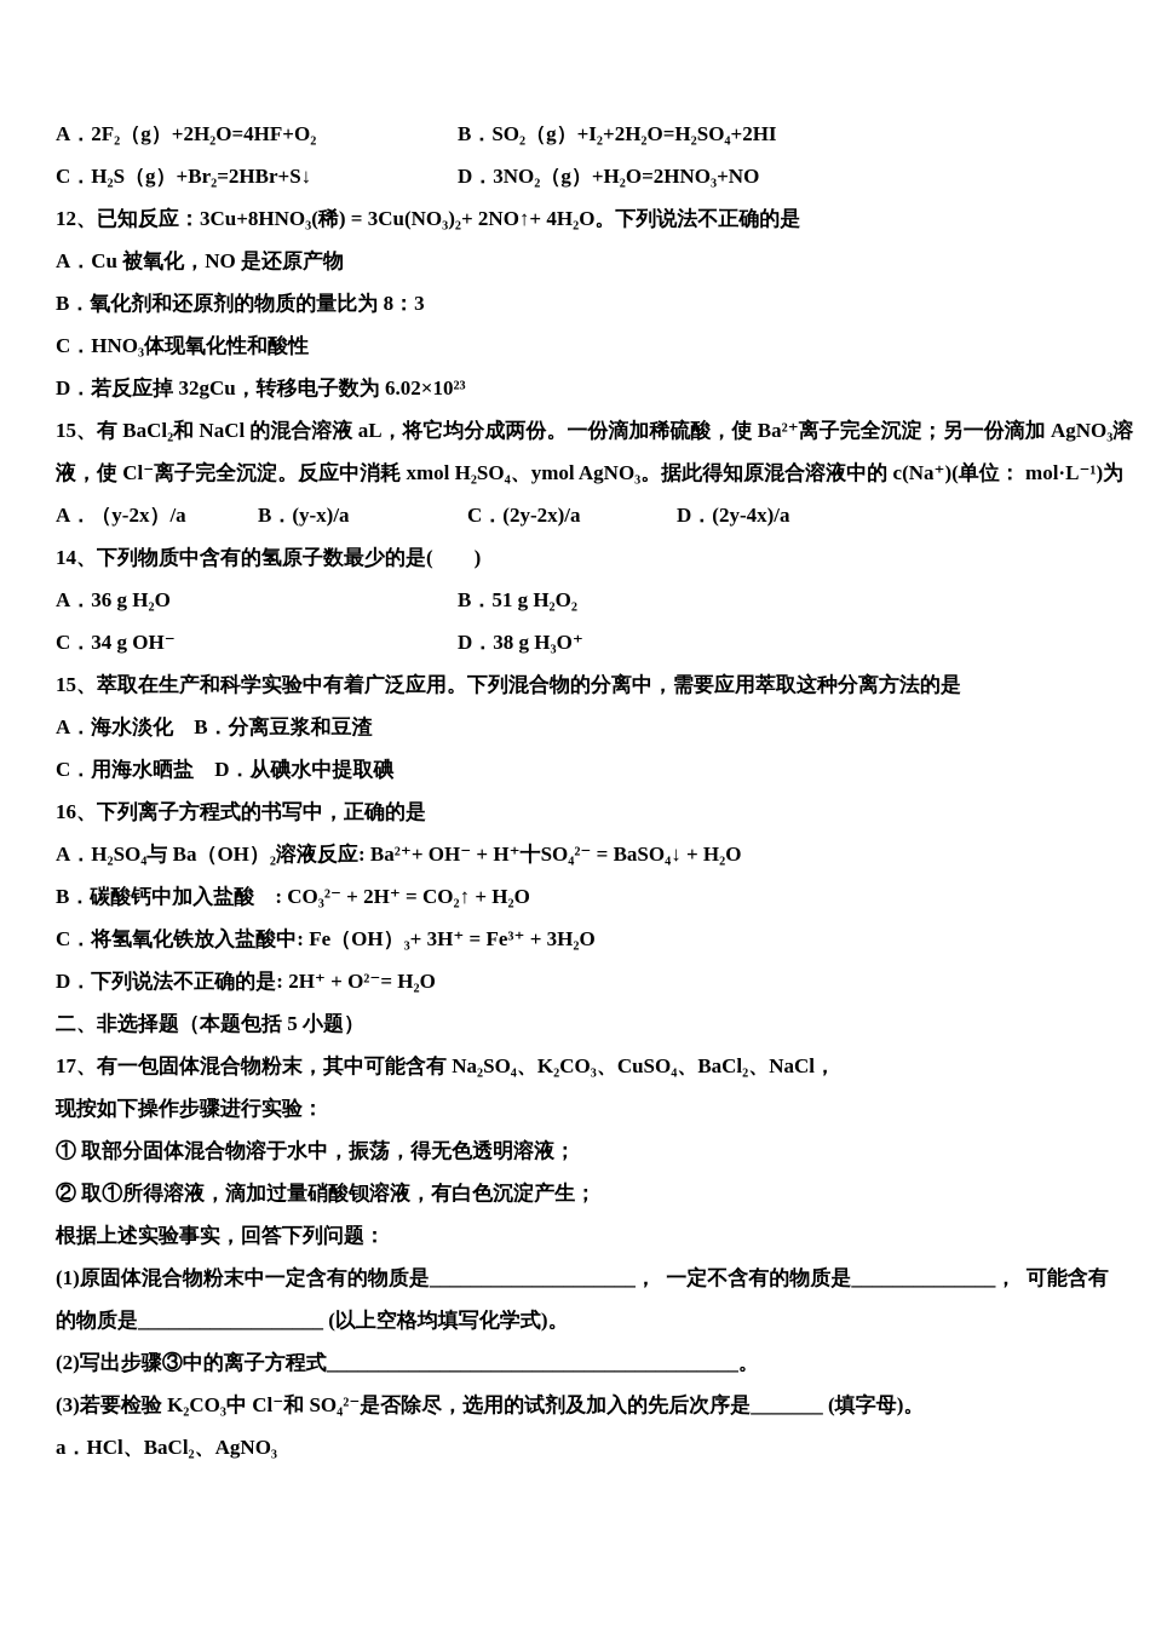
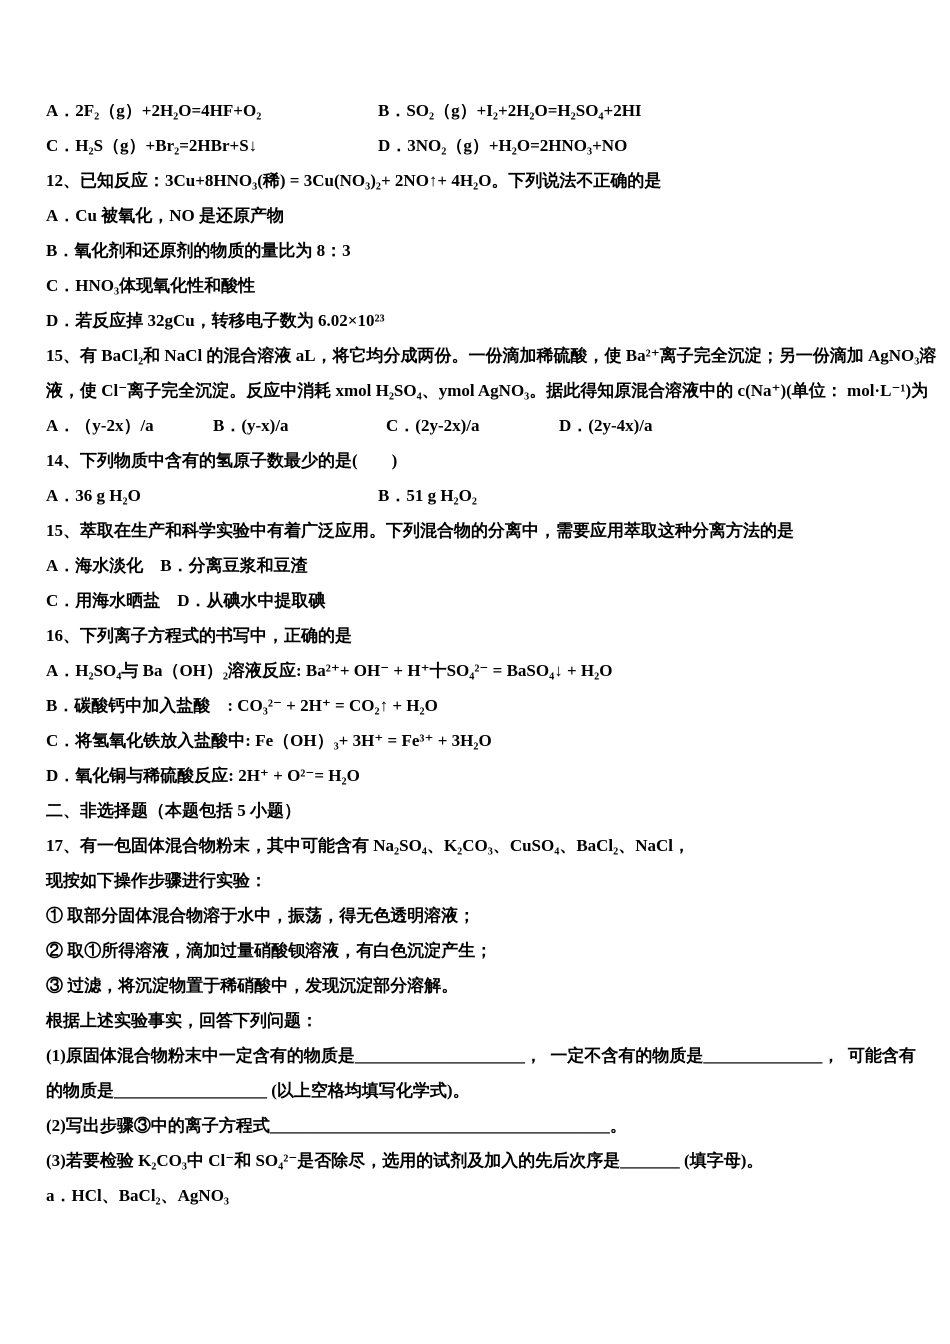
  A．2F₂（g）+2H₂O=4HF+O₂
  B．SO₂（g）+I₂+2H₂O=H₂SO₄+2HI
  C．H₂S（g）+Br₂=2HBr+S↓
  D．3NO₂（g）+H₂O=2HNO₃+NO
  12、已知反应：3Cu+8HNO₃(稀) = 3Cu(NO₃)₂+ 2NO↑+ 4H₂O。下列说法不正确的是
  A．Cu 被氧化，NO 是还原产物
  B．氧化剂和还原剂的物质的量比为 8：3
  C．HNO₃体现氧化性和酸性
  D．若反应掉 32gCu，转移电子数为 6.02×10²³
  15、有 BaCl₂和 NaCl 的混合溶液 aL，将它均分成两份。一份滴加稀硫酸，使 Ba²⁺离子完全沉淀；另一份滴加 AgNO₃溶
  液，使 Cl⁻离子完全沉淀。反应中消耗 xmol H₂SO₄、ymol AgNO₃。据此得知原混合溶液中的 c(Na⁺)(单位： mol·L⁻¹)为
  A．（y-2x）/a
  B．(y-x)/a
  C．(2y-2x)/a
  D．(2y-4x)/a
  14、下列物质中含有的氢原子数最少的是( )
  A．36 g H₂O
  B．51 g H₂O₂
- C．34 g OH⁻
- D．38 g H₃O⁺
  15、萃取在生产和科学实验中有着广泛应用。下列混合物的分离中，需要应用萃取这种分离方法的是
  A．海水淡化 B．分离豆浆和豆渣
  C．用海水晒盐 D．从碘水中提取碘
  16、下列离子方程式的书写中，正确的是
  A．H₂SO₄与 Ba（OH）₂溶液反应: Ba²⁺+ OH⁻ + H⁺十SO₄²⁻ = BaSO₄↓ + H₂O
  B．碳酸钙中加入盐酸 : CO₃²⁻ + 2H⁺ = CO₂↑ + H₂O
  C．将氢氧化铁放入盐酸中: Fe（OH）₃+ 3H⁺ = Fe³⁺ + 3H₂O
- D．下列说法不正确的是: 2H⁺ + O²⁻= H₂O
+ D．氧化铜与稀硫酸反应: 2H⁺ + O²⁻= H₂O
  二、非选择题（本题包括 5 小题）
  17、有一包固体混合物粉末，其中可能含有 Na₂SO₄、K₂CO₃、CuSO₄、BaCl₂、NaCl，
  现按如下操作步骤进行实验：
  ① 取部分固体混合物溶于水中，振荡，得无色透明溶液；
  ② 取①所得溶液，滴加过量硝酸钡溶液，有白色沉淀产生；
+ ③ 过滤，将沉淀物置于稀硝酸中，发现沉淀部分溶解。
  根据上述实验事实，回答下列问题：
  (1)原固体混合物粉末中一定含有的物质是____________________， 一定不含有的物质是______________， 可能含有
  的物质是__________________ (以上空格均填写化学式)。
  (2)写出步骤③中的离子方程式________________________________________。
  (3)若要检验 K₂CO₃中 Cl⁻和 SO₄²⁻是否除尽，选用的试剂及加入的先后次序是_______ (填字母)。
  a．HCl、BaCl₂、AgNO₃
